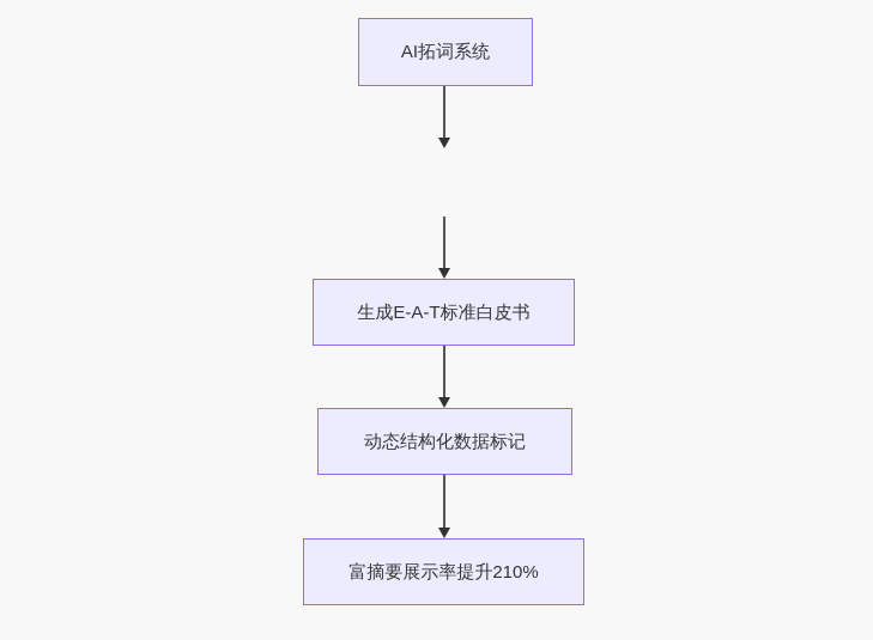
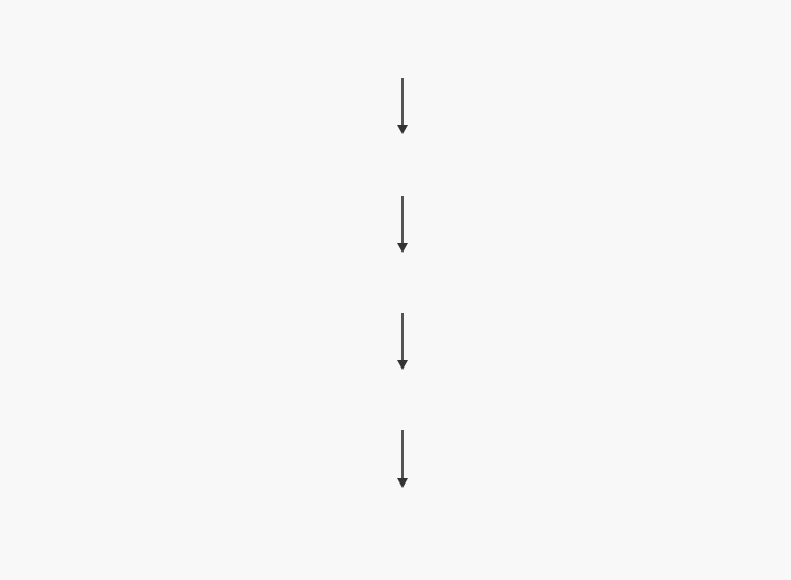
- AI拓词系统
- 生成E-A-T标准白皮书
- 动态结构化数据标记
- 富摘要展示率提升210%
